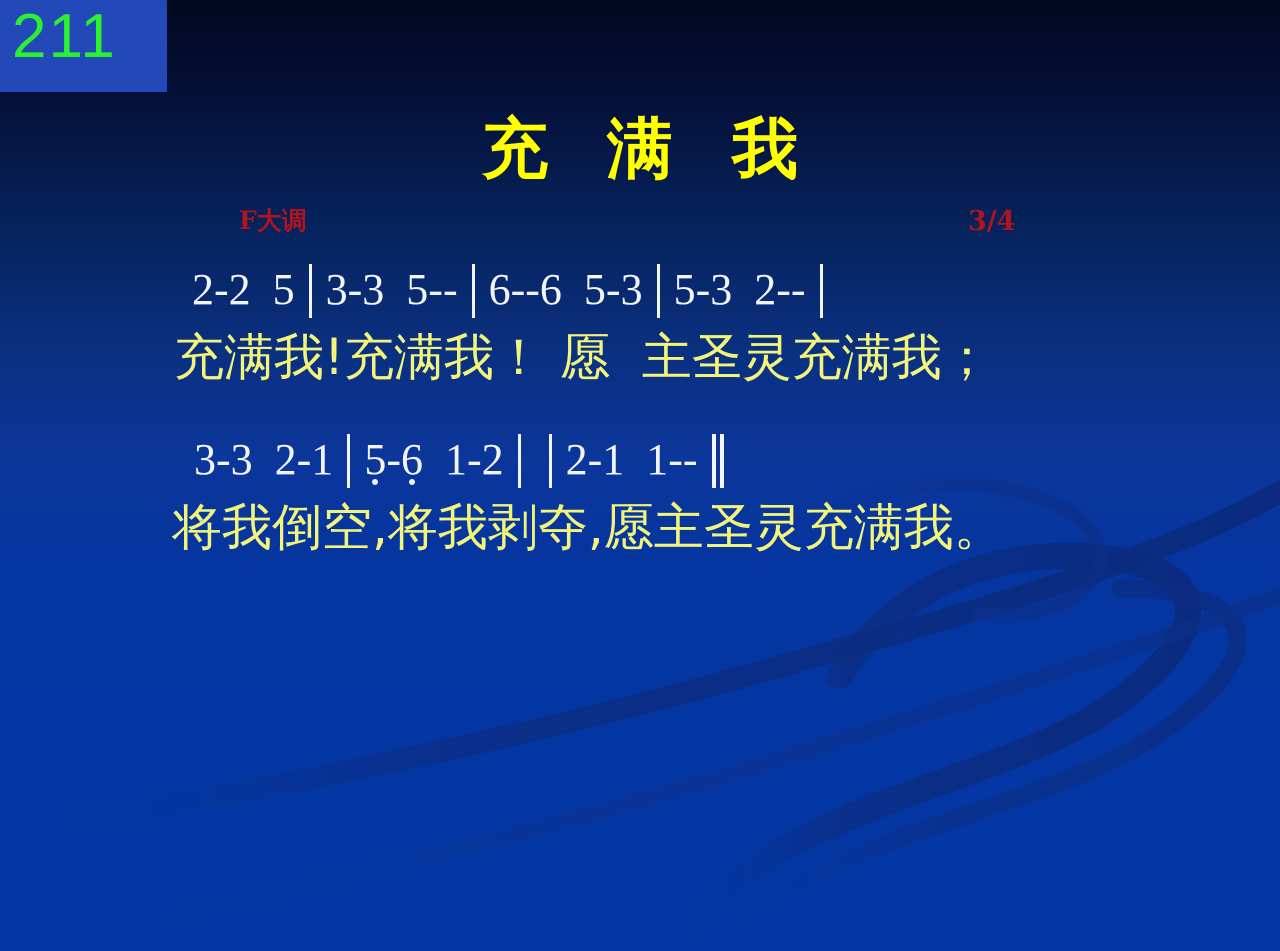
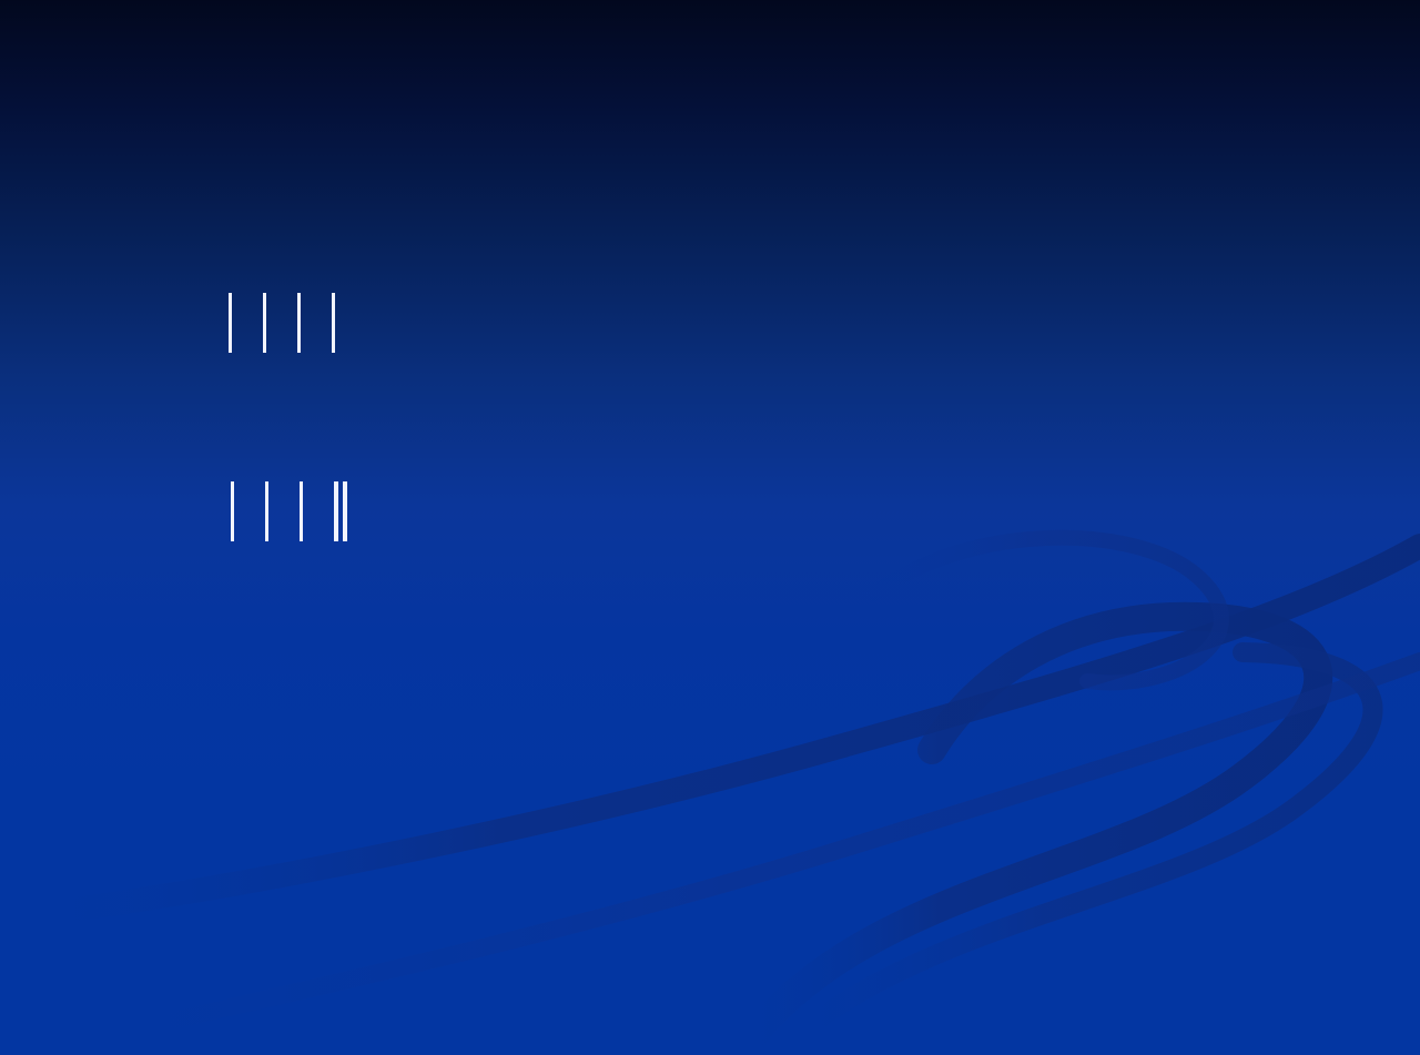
- 211
- 充 满 我
- F大调
- 3/4
- 2-2 5
- 3-3 5--
- 6--6 5-3
- 5-3 2--
- 充满我!充满我！ 愿 主圣灵充满我；
- 3-3 2-1
- 5
- -
- 6
- 1-2
- 2-1 1--
- 将我倒空,将我剥夺,愿主圣灵充满我。
